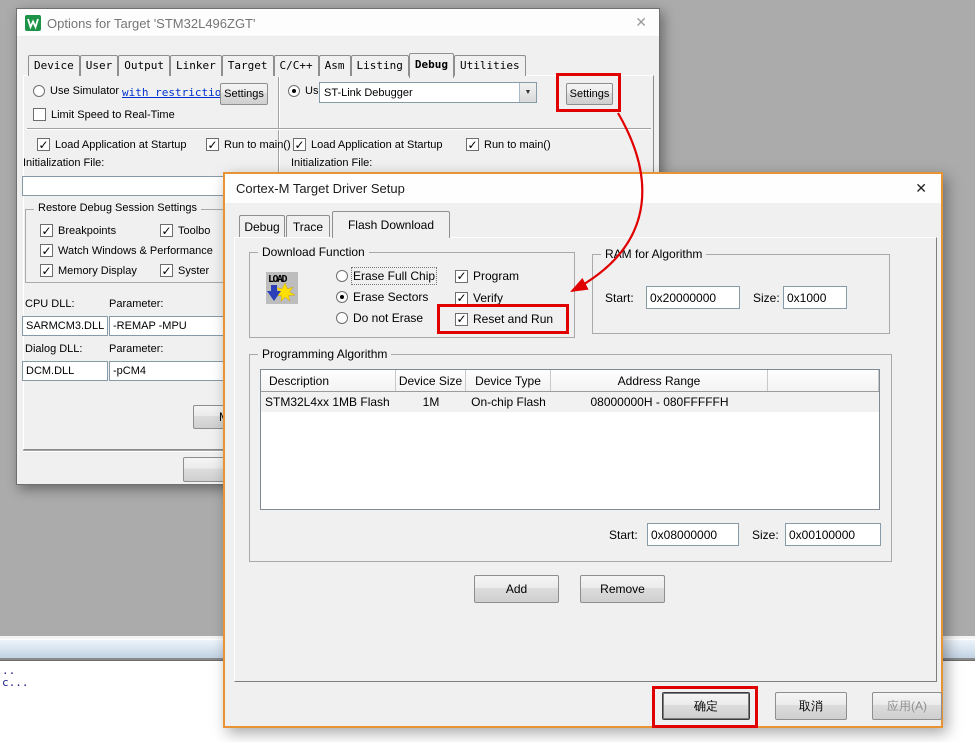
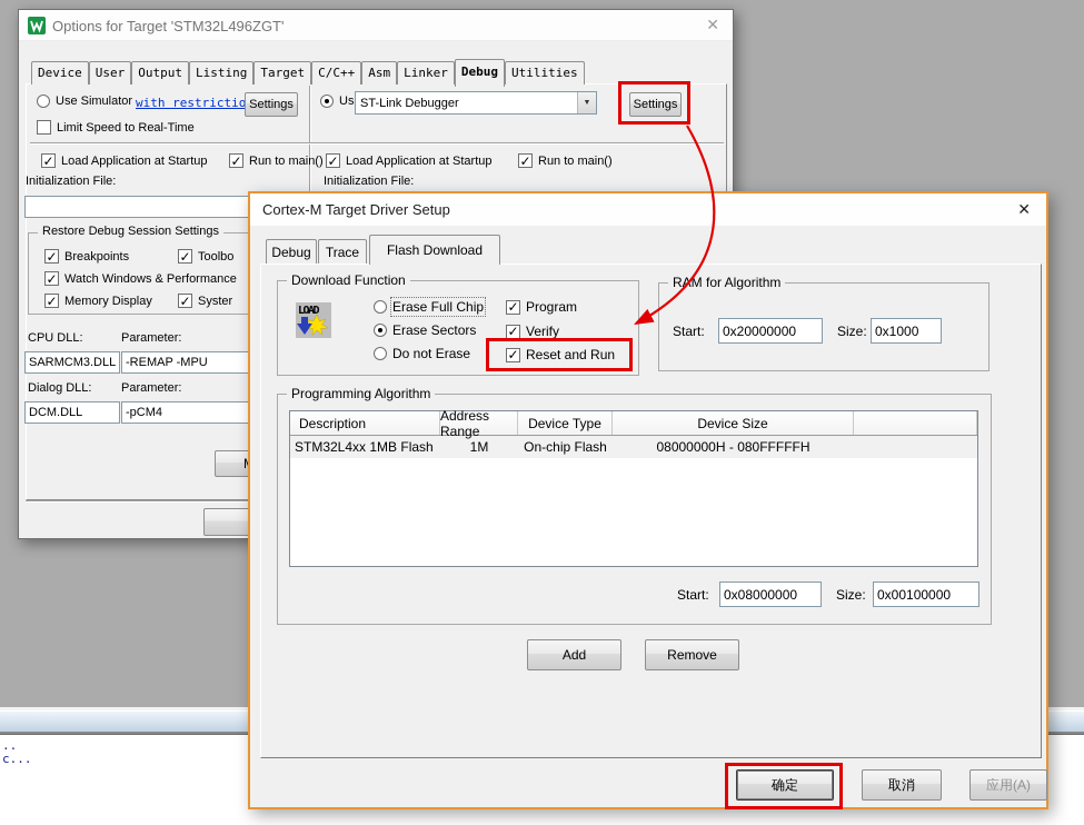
  ..
  c...
  Options for Target 'STM32L496ZGT'
  ✕
  Device
  User
  Output
- Linker
+ Listing
  Target
  C/C++
  Asm
- Listing
+ Linker
  Debug
  Utilities
  Use Simulator
  with restrictio
  Settings
  Limit Speed to Real-Time
  ST-Link Debugger
  Settings
  ✓
  Load Application at Startup
  ✓
  Run to main()
  ✓
  Load Application at Startup
  ✓
  Run to main()
  Initialization File:
  Initialization File:
  Restore Debug Session Settings
  ✓
  Breakpoints
  ✓
  Toolbo
  ✓
  Watch Windows & Performance
  ✓
  Memory Display
  ✓
  Syster
  CPU DLL:
  Parameter:
  SARMCM3.DLL
  -REMAP -MPU
  Dialog DLL:
  Parameter:
  DCM.DLL
  -pCM4
  Cortex-M Target Driver Setup
  ✕
  Debug
  Trace
  Flash Download
  Download Function
  LOAD
  Erase Full Chip
  Erase Sectors
  Do not Erase
  ✓
  Program
  ✓
  Verify
  ✓
  Reset and Run
  RAM for Algorithm
  Start:
  0x20000000
  Size:
  0x1000
  Programming Algorithm
  Description
- Device Size
+ Address Range
  Device Type
- Address Range
+ Device Size
  STM32L4xx 1MB Flash
  1M
  On-chip Flash
  08000000H - 080FFFFFH
  Start:
  0x08000000
  Size:
  0x00100000
  Add
  Remove
  确定
  取消
  应用(A)
